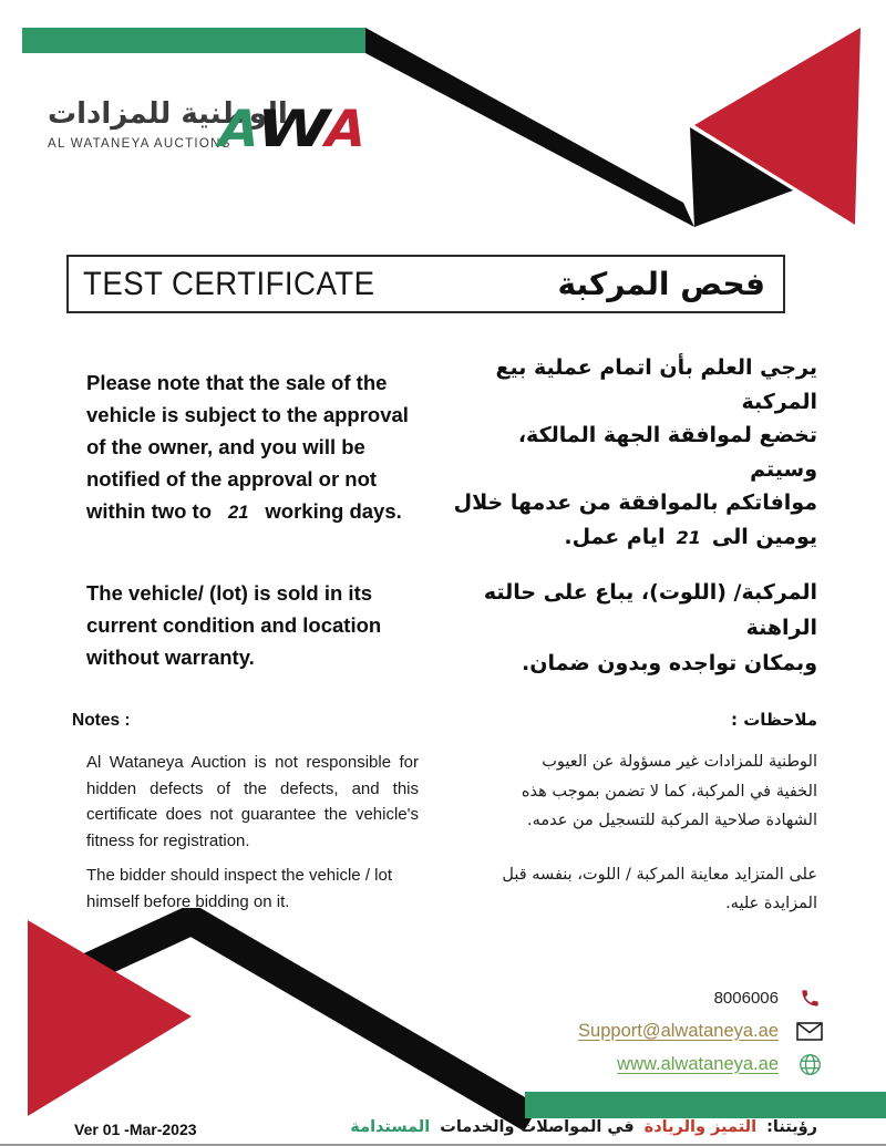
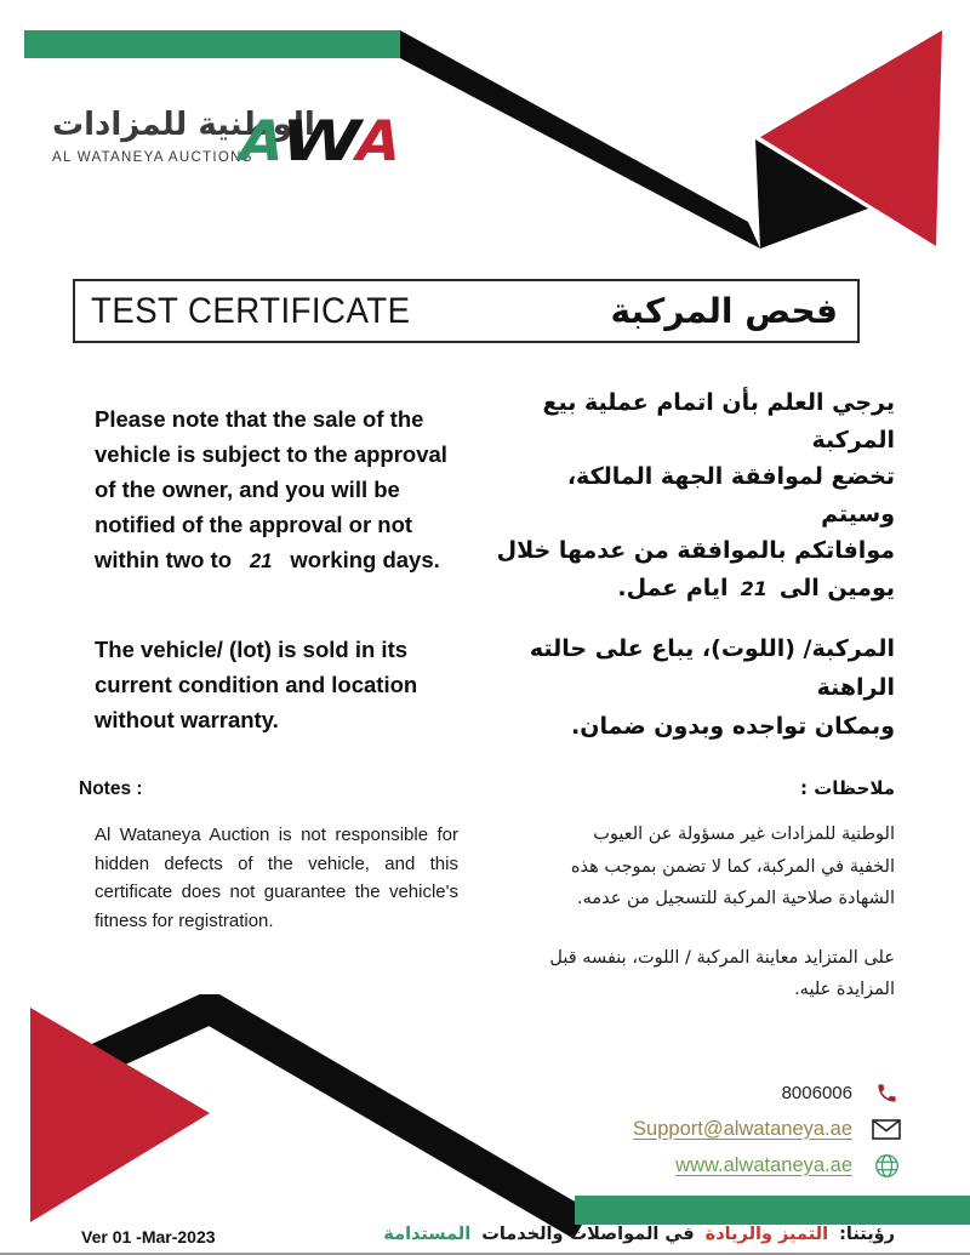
  الوطنية للمزادات
  AL WATANEYA AUCTIONS
  TEST CERTIFICATE
  فحص المركبة
  Please note that the sale of the
  vehicle is subject to the approval
  of the owner, and you will be
  notified of the approval or not
  within two to 21 working days.
  يرجي العلم بأن اتمام عملية بيع المركبة
  تخضع لموافقة الجهة المالكة، وسيتم
  موافاتكم بالموافقة من عدمها خلال
  يومين الى21ايام عمل.
  The vehicle/ (lot) is sold in its
  current condition and location
  without warranty.
  المركبة/ (اللوت)، يباع على حالته الراهنة
  وبمكان تواجده وبدون ضمان.
  Notes :
  ملاحظات :
- Al Wataneya Auction is not responsible for hidden defects of the defects, and this certificate does not guarantee the vehicle's fitness for registration.
+ Al Wataneya Auction is not responsible for hidden defects of the vehicle, and this certificate does not guarantee the vehicle's fitness for registration.
  الوطنية للمزادات غير مسؤولة عن العيوب
  الخفية في المركبة، كما لا تضمن بموجب هذه
  الشهادة صلاحية المركبة للتسجيل من عدمه.
- The bidder should inspect the vehicle / lot
- himself before bidding on it.
  على المتزايد معاينة المركبة / اللوت، بنفسه قبل
  المزايدة عليه.
  8006006
  Support@alwataneya.ae
  www.alwataneya.ae
  Ver 01 -Mar-2023
  رؤيتنا: التميز والريادة في المواصلات والخدمات المستدامة
